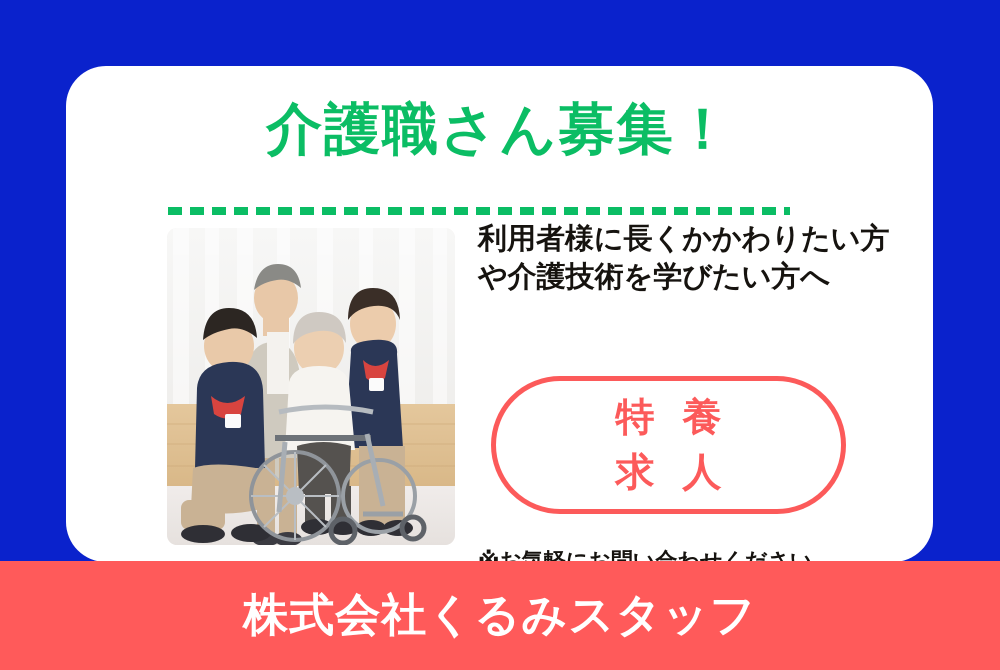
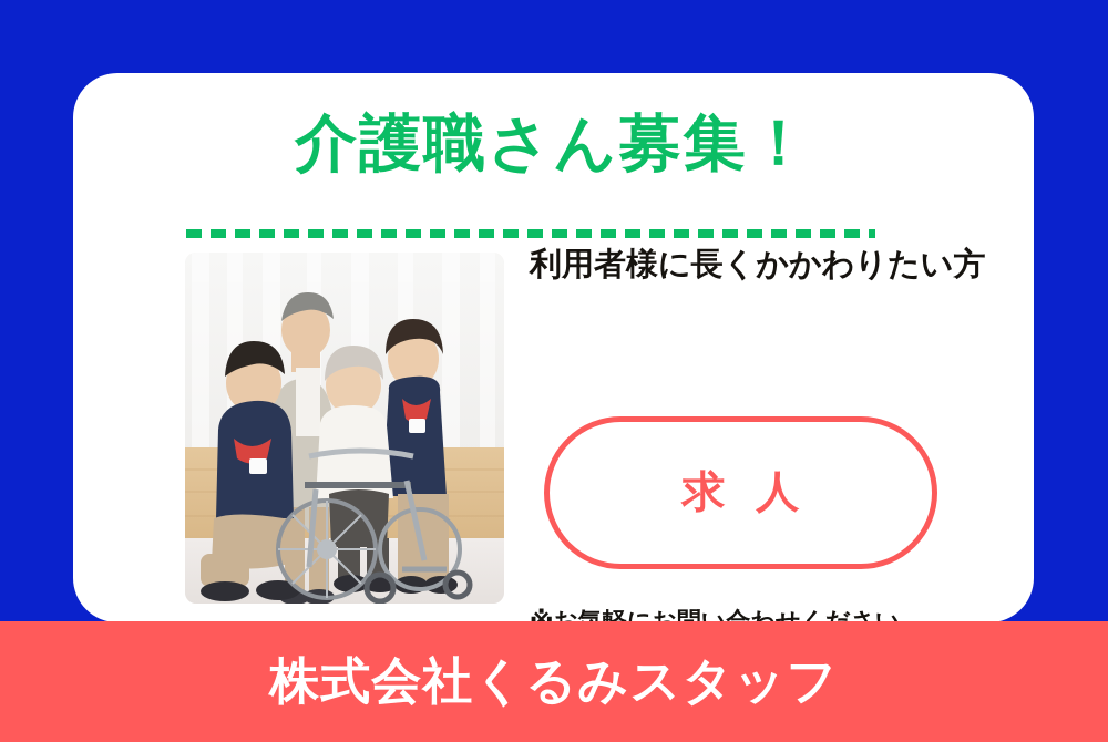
  介護職さん募集！
  利用者様に長くかかわりたい方
- や介護技術を学びたい方へ
- 特養
  求人
  株式会社くるみスタッフ
